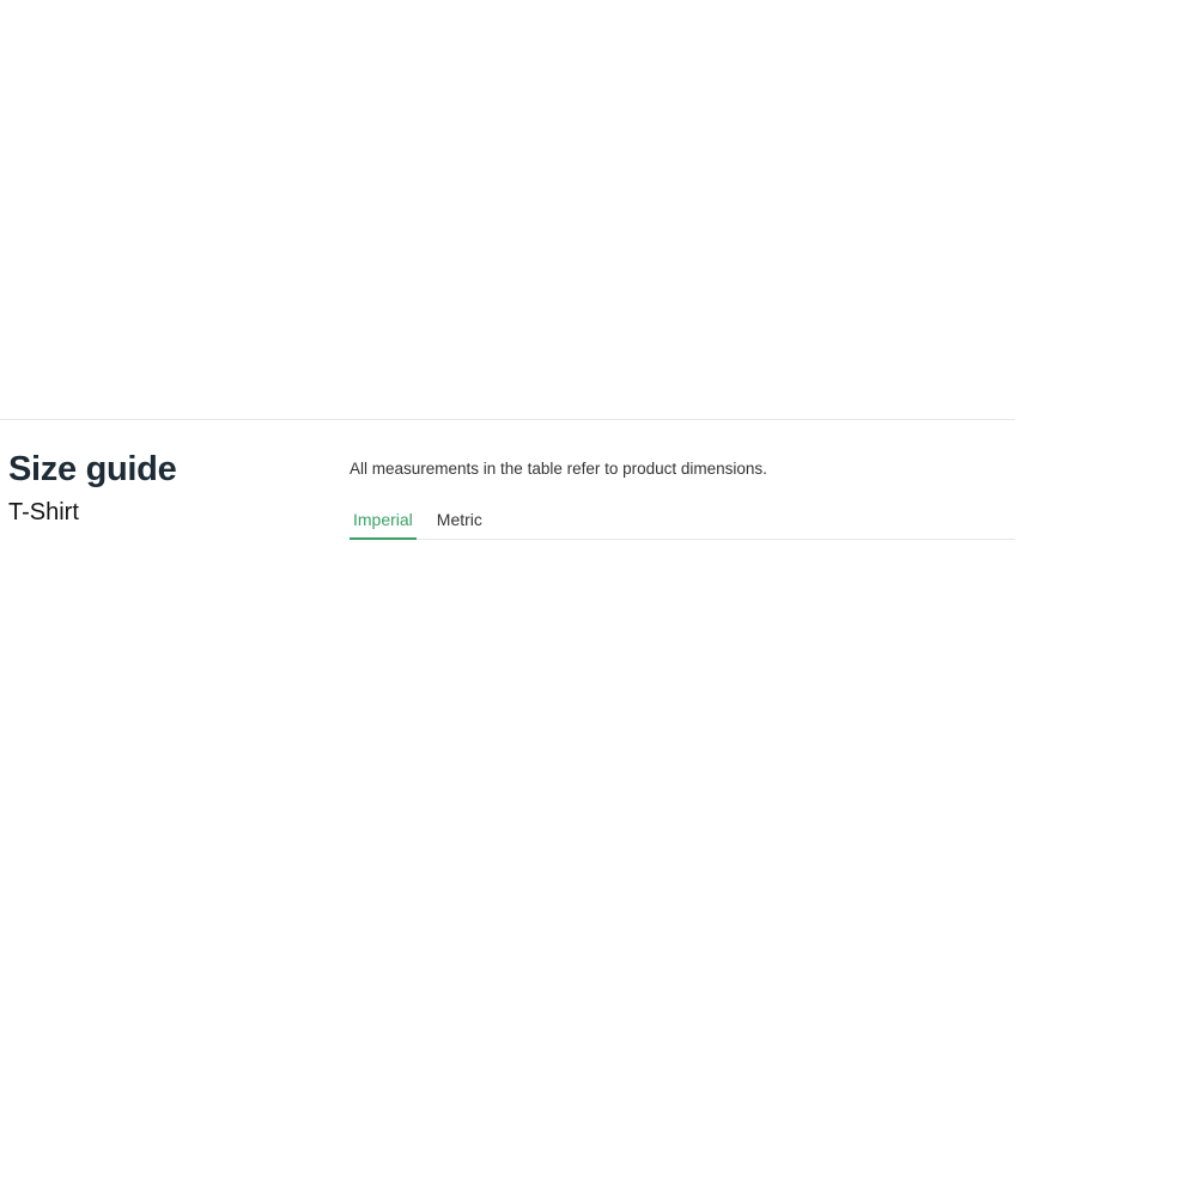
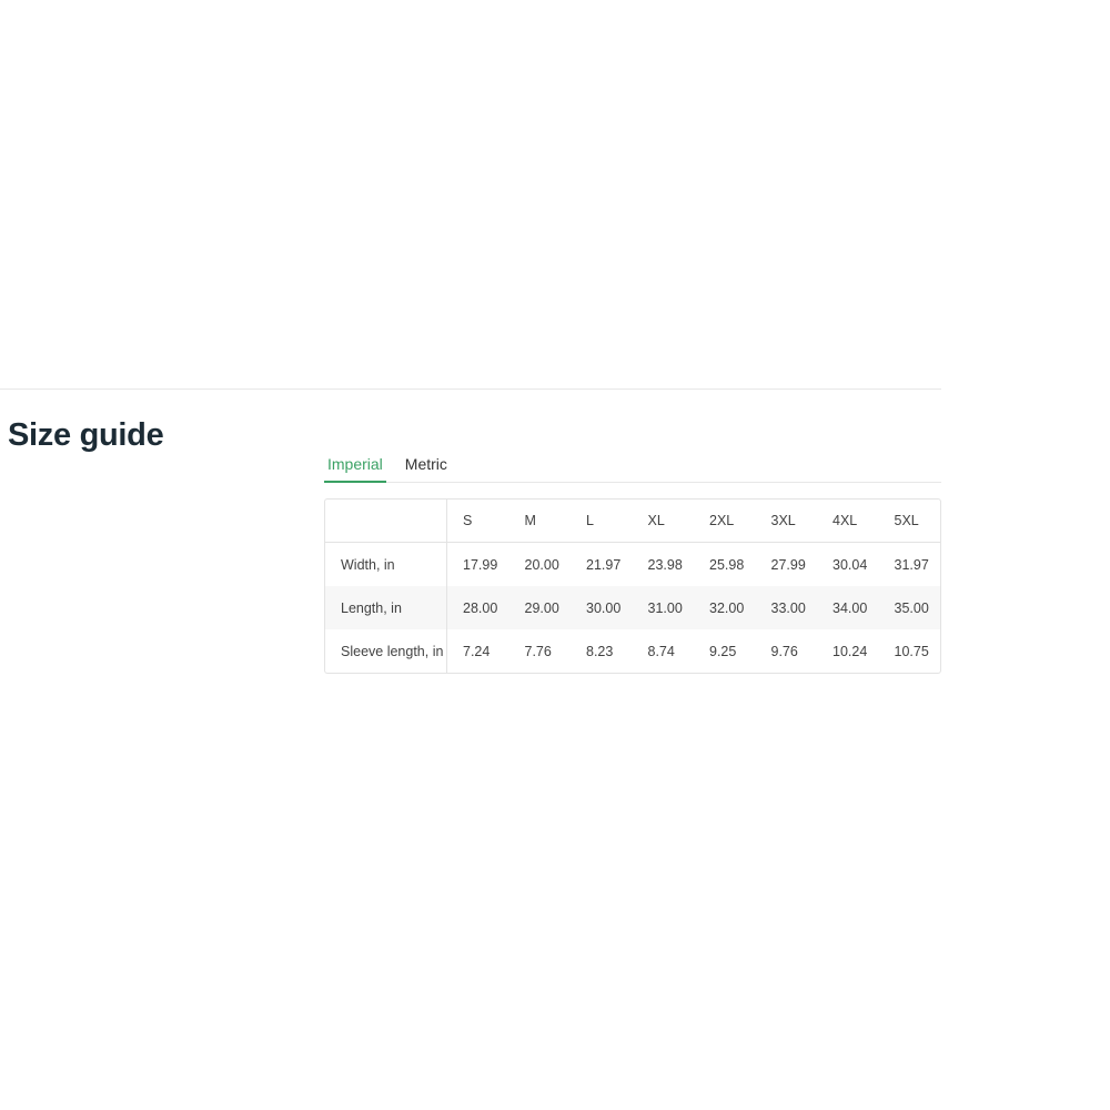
  Size guide
- T-Shirt
- All measurements in the table refer to product dimensions.
  Imperial
  Metric
+ 	S	M	L	XL	2XL	3XL	4XL	5XL
+ Width, in	17.99	20.00	21.97	23.98	25.98	27.99	30.04	31.97
+ Length, in	28.00	29.00	30.00	31.00	32.00	33.00	34.00	35.00
+ Sleeve length, in	7.24	7.76	8.23	8.74	9.25	9.76	10.24	10.75
